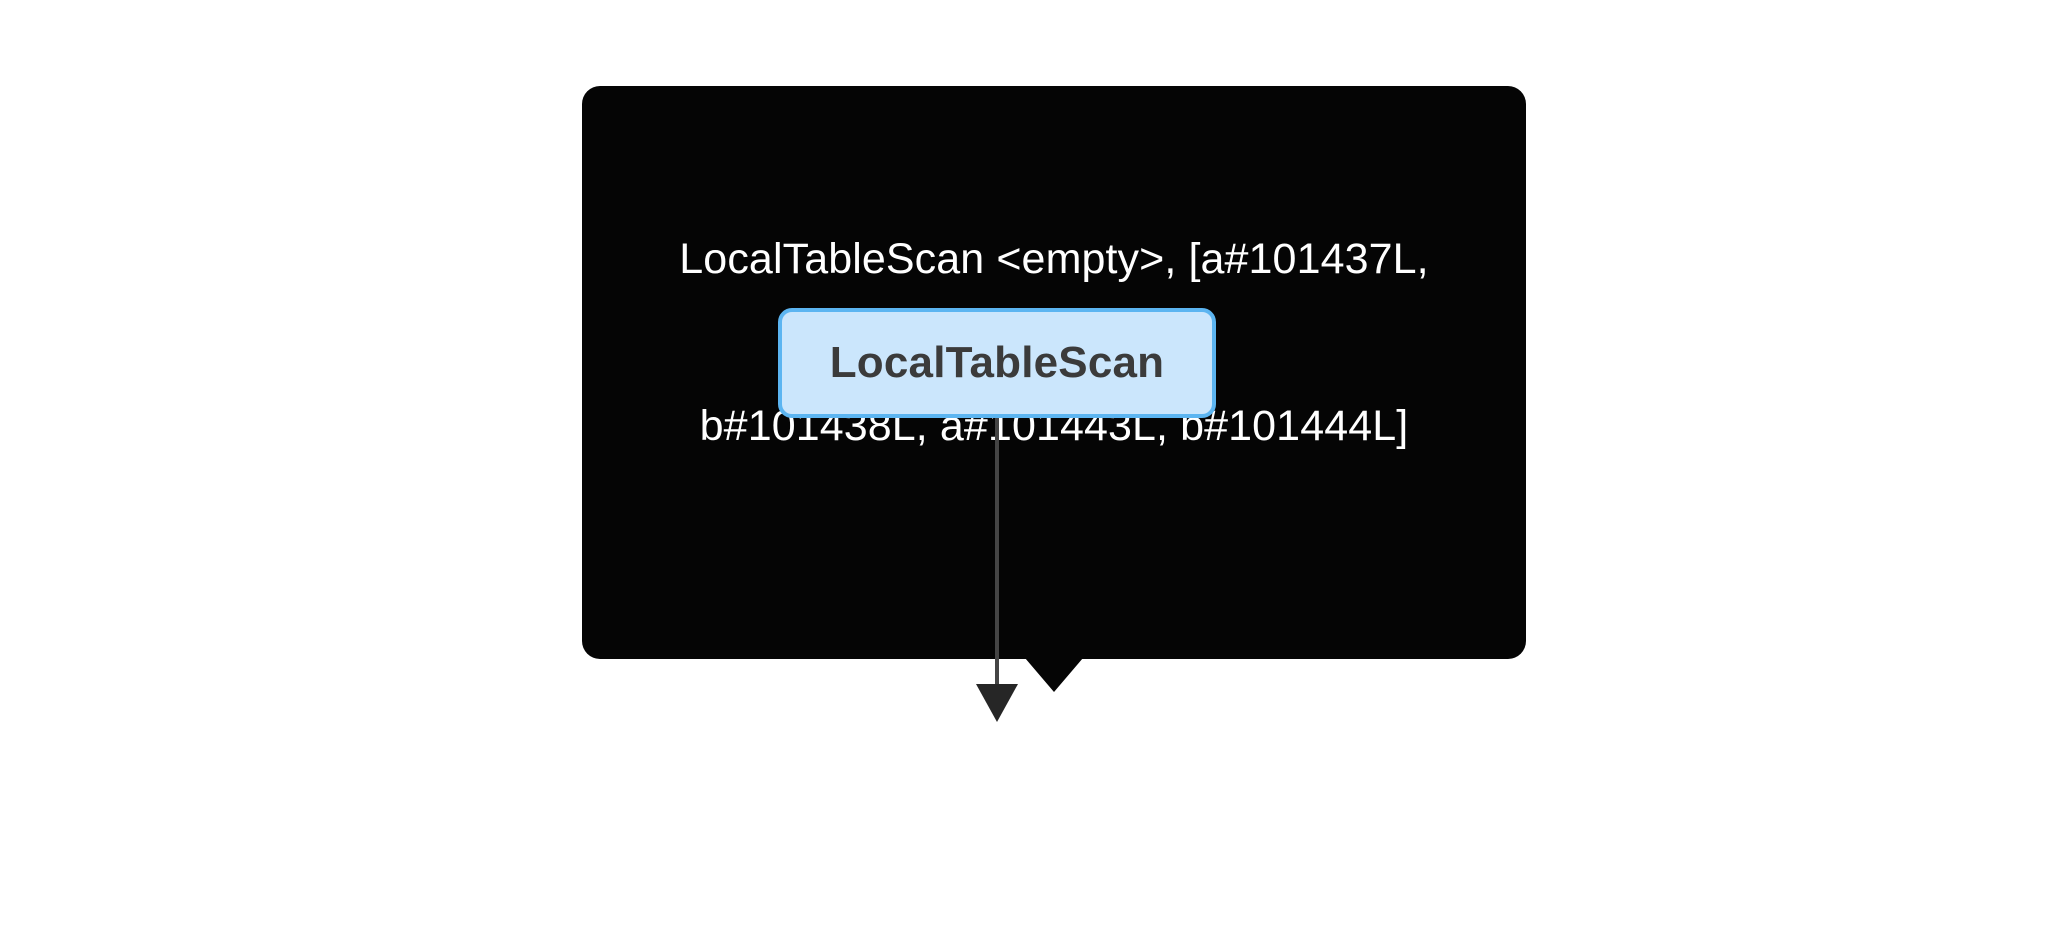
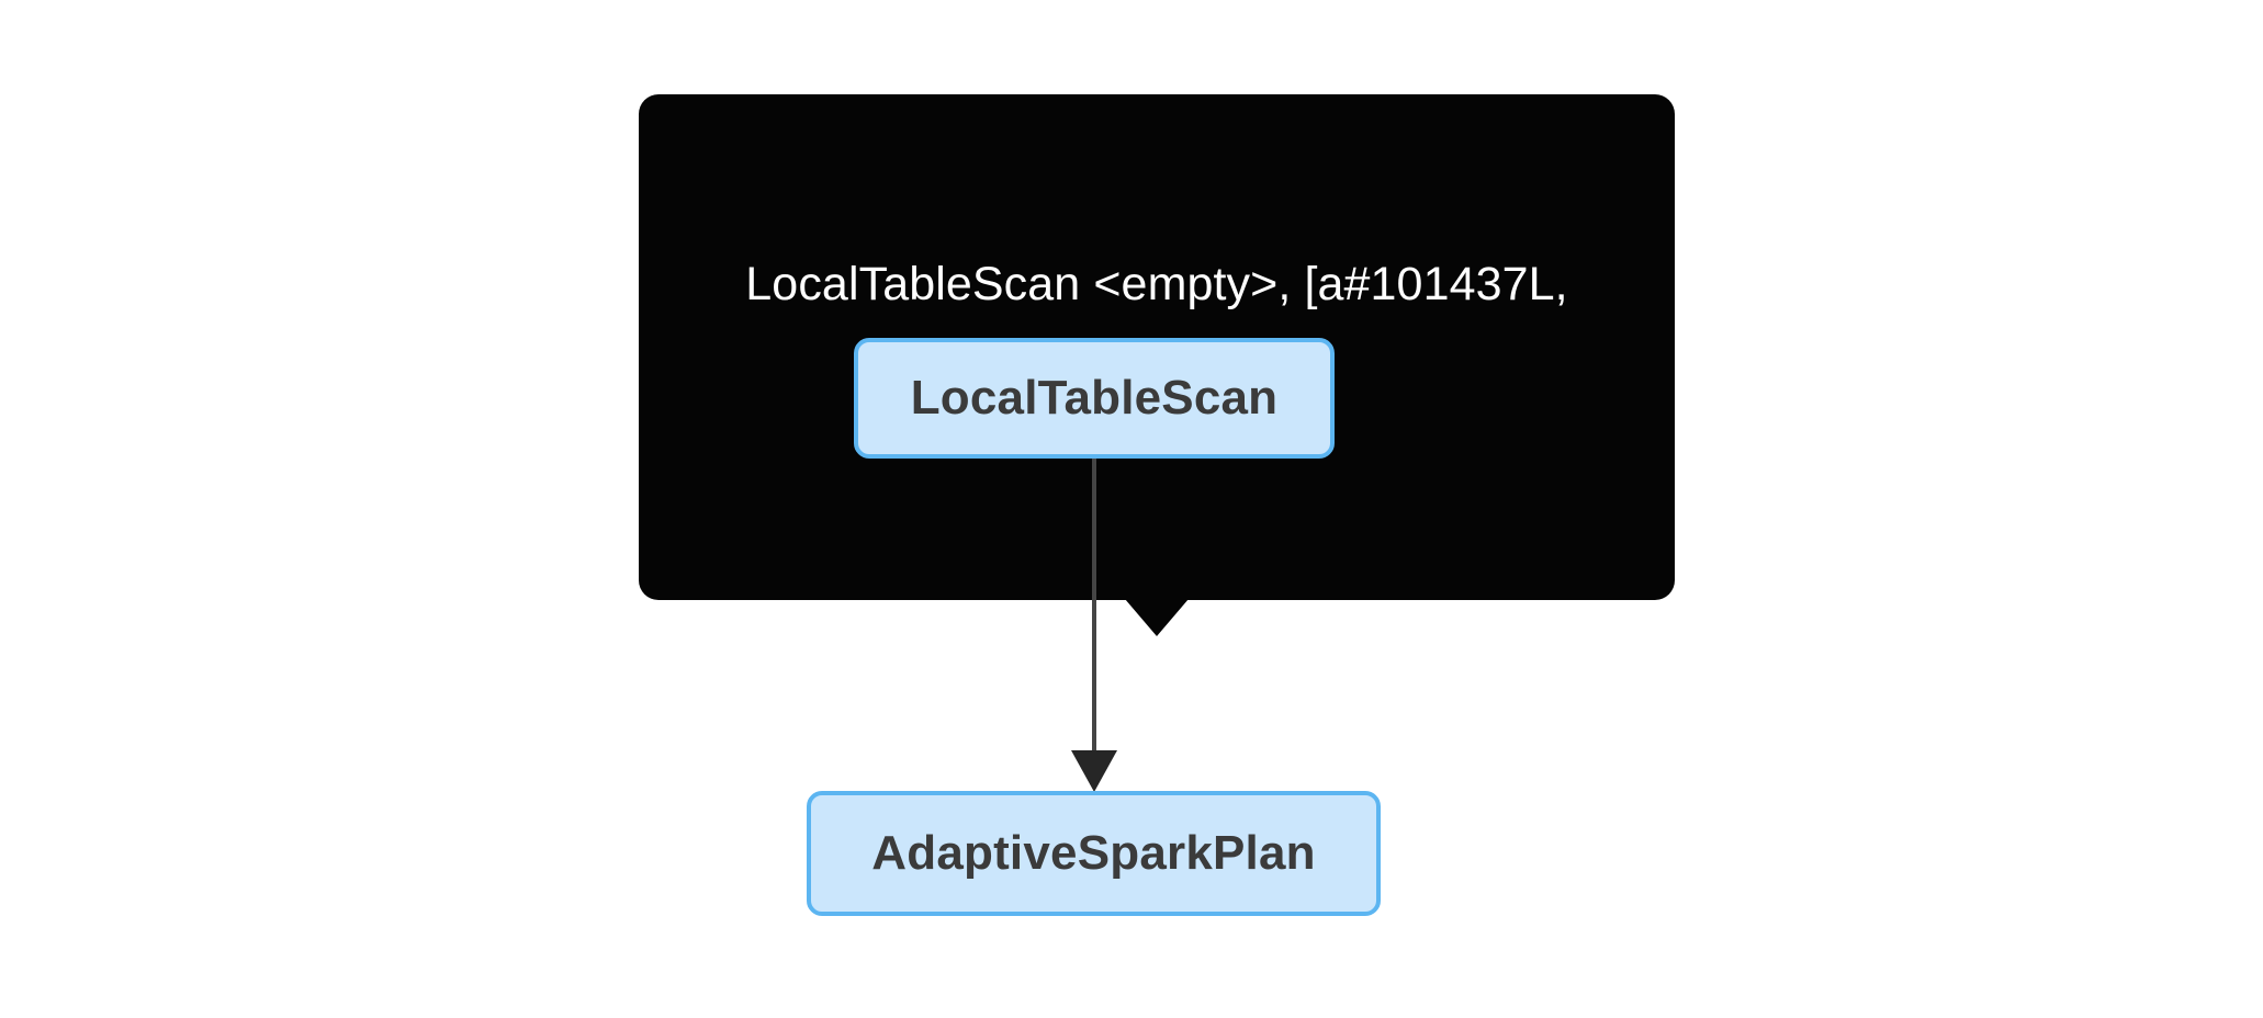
  LocalTableScan <empty>, [a#101437L,
- b#101438L, a#101443L, b#101444L]
  LocalTableScan
+ AdaptiveSparkPlan
